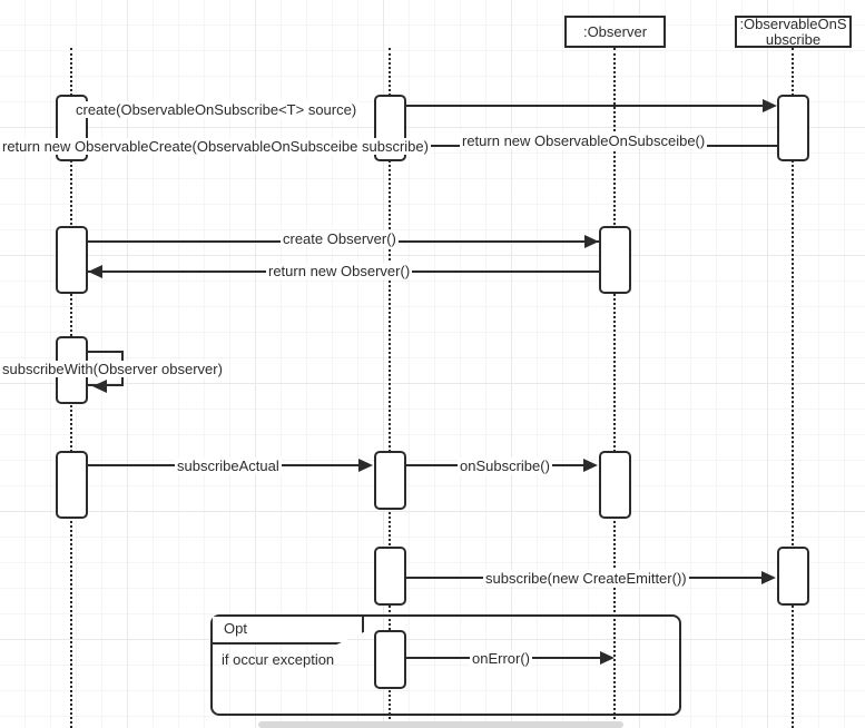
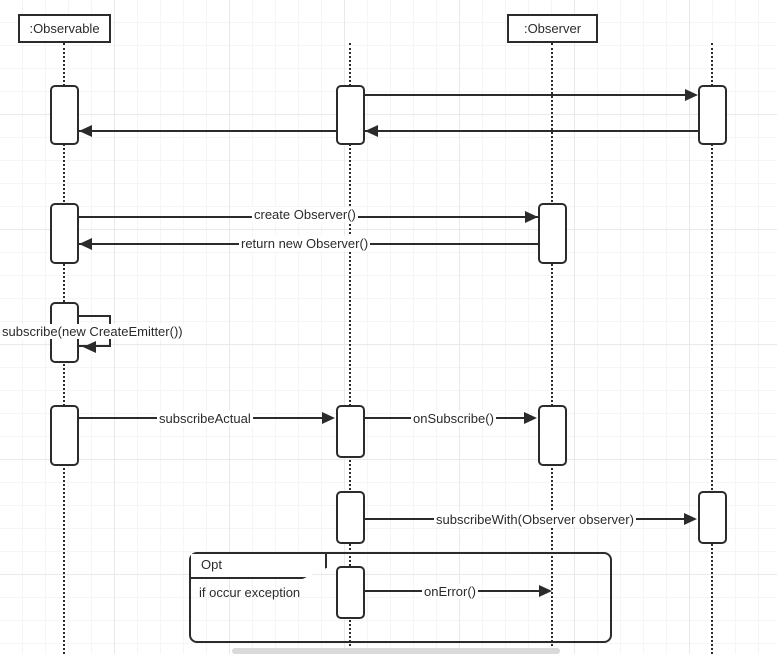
+ :Observable
  :Observer
- :ObservableOnSubscribe
- create(ObservableOnSubscribe<T> source)
- return new ObservableOnSubsceibe()
- return new ObservableCreate(ObservableOnSubsceibe subscribe)
  create Observer()
  return new Observer()
- subscribeWith(Observer observer)
+ subscribe(new CreateEmitter())
  subscribeActual
  onSubscribe()
- subscribe(new CreateEmitter())
+ subscribeWith(Observer observer)
  Opt
  if occur exception
  onError()
